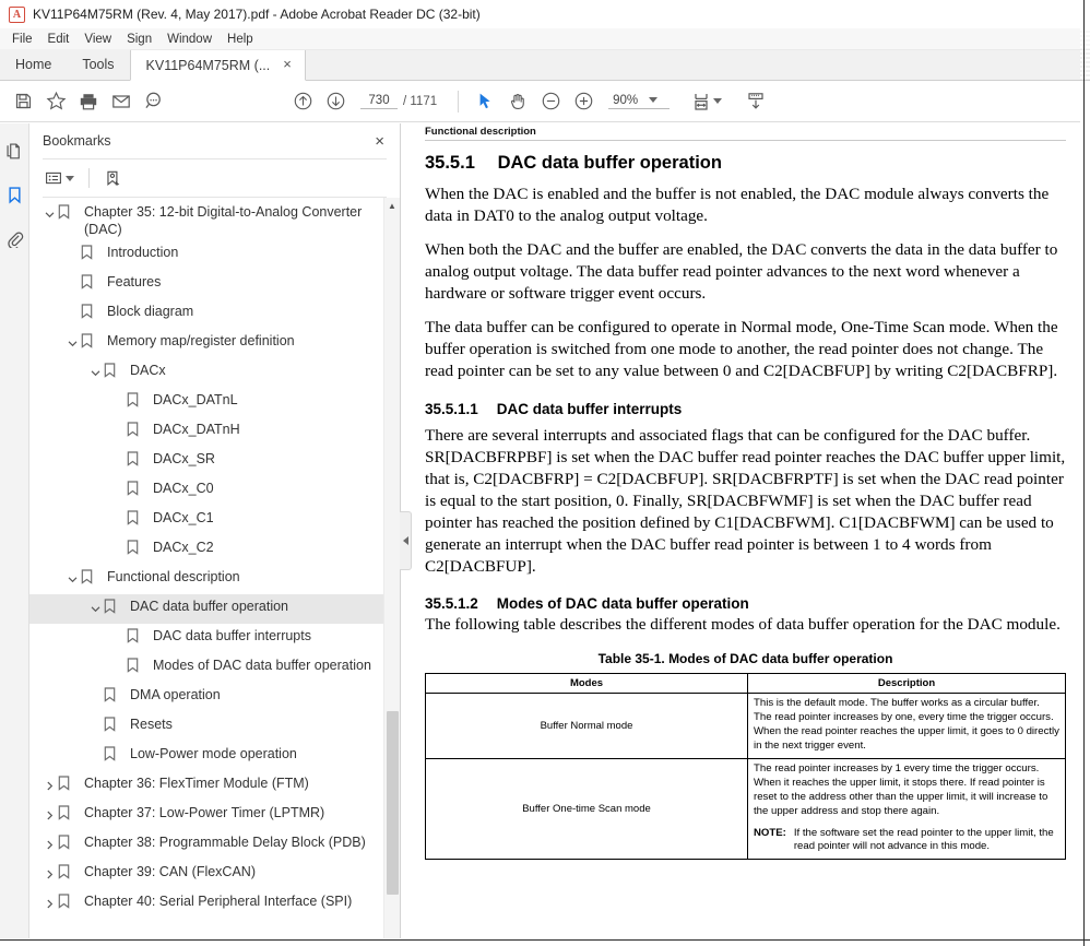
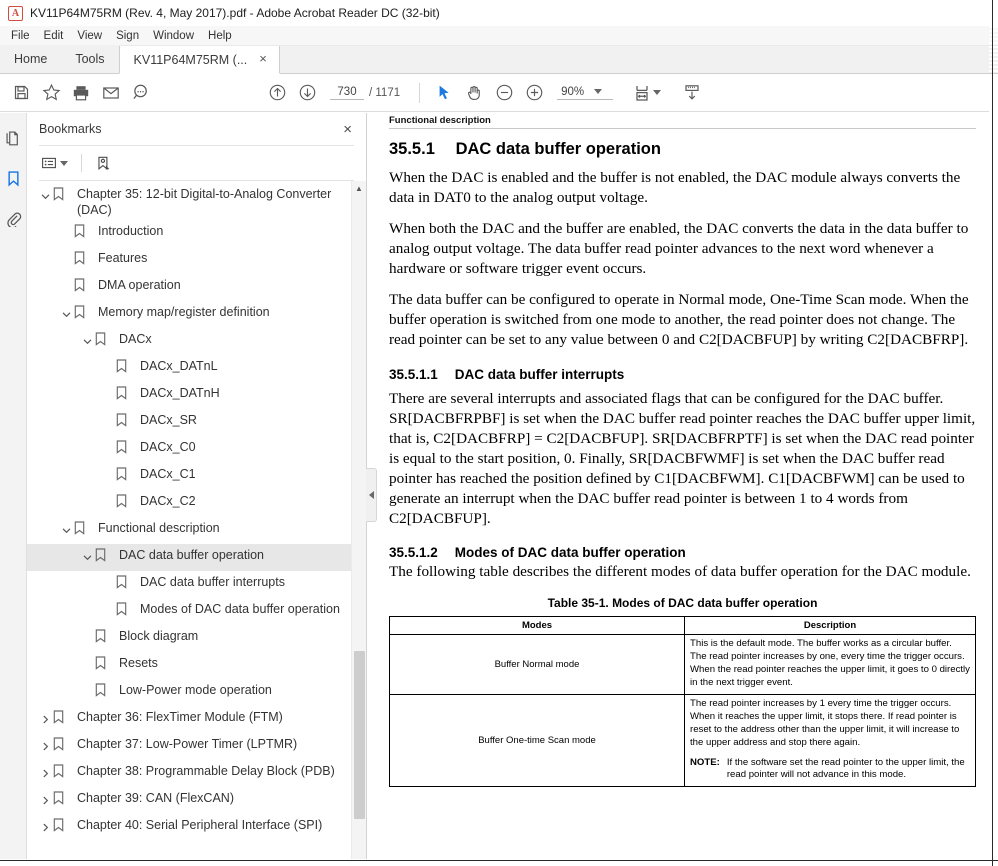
  A
  KV11P64M75RM (Rev. 4, May 2017).pdf - Adobe Acrobat Reader DC (32-bit)
  File
  Edit
  View
  Sign
  Window
  Help
  Home
  Tools
  KV11P64M75RM (...
  ×
  730
  / 1171
  90%
  Bookmarks
  ×
  Chapter 35: 12-bit Digital-to-Analog Converter (DAC)
  Introduction
  Features
- Block diagram
+ DMA operation
  Memory map/register definition
  DACx
  DACx_DATnL
  DACx_DATnH
  DACx_SR
  DACx_C0
  DACx_C1
  DACx_C2
  Functional description
  DAC data buffer operation
  DAC data buffer interrupts
  Modes of DAC data buffer operation
- DMA operation
+ Block diagram
  Resets
  Low-Power mode operation
  Chapter 36: FlexTimer Module (FTM)
  Chapter 37: Low-Power Timer (LPTMR)
  Chapter 38: Programmable Delay Block (PDB)
  Chapter 39: CAN (FlexCAN)
  Chapter 40: Serial Peripheral Interface (SPI)
  ▲
  Functional description
  35.5.1 DAC data buffer operation
  When the DAC is enabled and the buffer is not enabled, the DAC module always converts the data in DAT0 to the analog output voltage.
  When both the DAC and the buffer are enabled, the DAC converts the data in the data buffer to analog output voltage. The data buffer read pointer advances to the next word whenever a hardware or software trigger event occurs.
  The data buffer can be configured to operate in Normal mode, One-Time Scan mode. When the buffer operation is switched from one mode to another, the read pointer does not change. The read pointer can be set to any value between 0 and C2[DACBFUP] by writing C2[DACBFRP].
  35.5.1.1 DAC data buffer interrupts
  There are several interrupts and associated flags that can be configured for the DAC buffer. SR[DACBFRPBF] is set when the DAC buffer read pointer reaches the DAC buffer upper limit, that is, C2[DACBFRP] = C2[DACBFUP]. SR[DACBFRPTF] is set when the DAC read pointer is equal to the start position, 0. Finally, SR[DACBFWMF] is set when the DAC buffer read pointer has reached the position defined by C1[DACBFWM]. C1[DACBFWM] can be used to generate an interrupt when the DAC buffer read pointer is between 1 to 4 words from C2[DACBFUP].
  35.5.1.2 Modes of DAC data buffer operation
  The following table describes the different modes of data buffer operation for the DAC module.
  Table 35-1. Modes of DAC data buffer operation
  Modes	Description
  Buffer Normal mode	This is the default mode. The buffer works as a circular buffer. The read pointer increases by one, every time the trigger occurs. When the read pointer reaches the upper limit, it goes to 0 directly in the next trigger event.
  Buffer One-time Scan mode	The read pointer increases by 1 every time the trigger occurs. When it reaches the upper limit, it stops there. If read pointer is reset to the address other than the upper limit, it will increase to the upper address and stop there again. NOTE: If the software set the read pointer to the upper limit, the read pointer will not advance in this mode.
